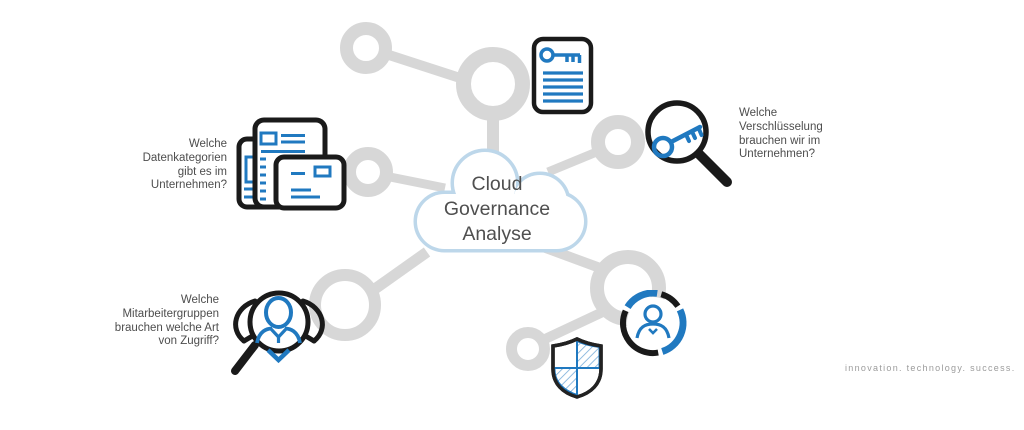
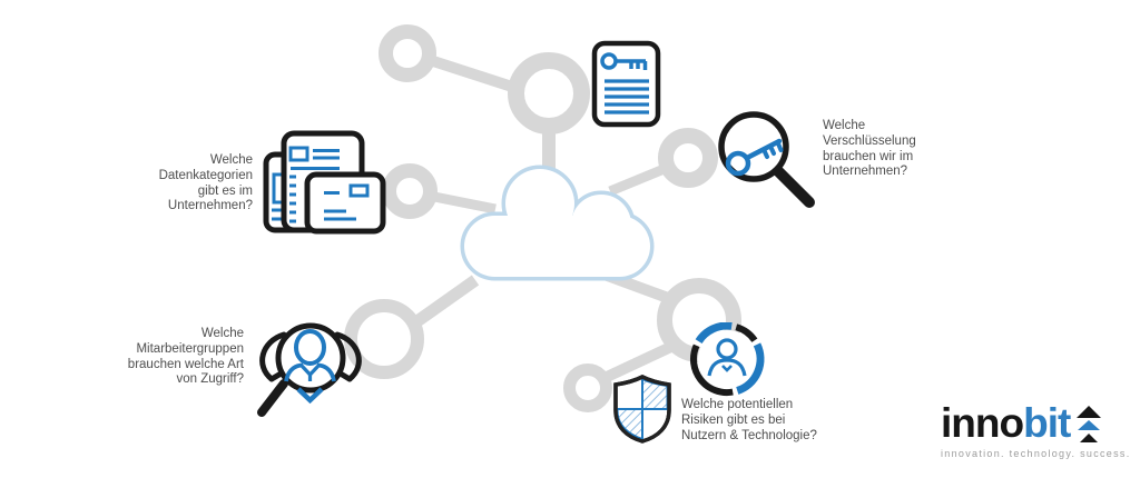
- Cloud
- Governance
- Analyse
  Welche
  Datenkategorien
  gibt es im
  Unternehmen?
  Welche
  Verschlüsselung
  brauchen wir im
  Unternehmen?
  Welche
  Mitarbeitergruppen
  brauchen welche Art
  von Zugriff?
+ Welche potentiellen
+ Risiken gibt es bei
+ Nutzern & Technologie?
+ innobit
  innovation. technology. success.
